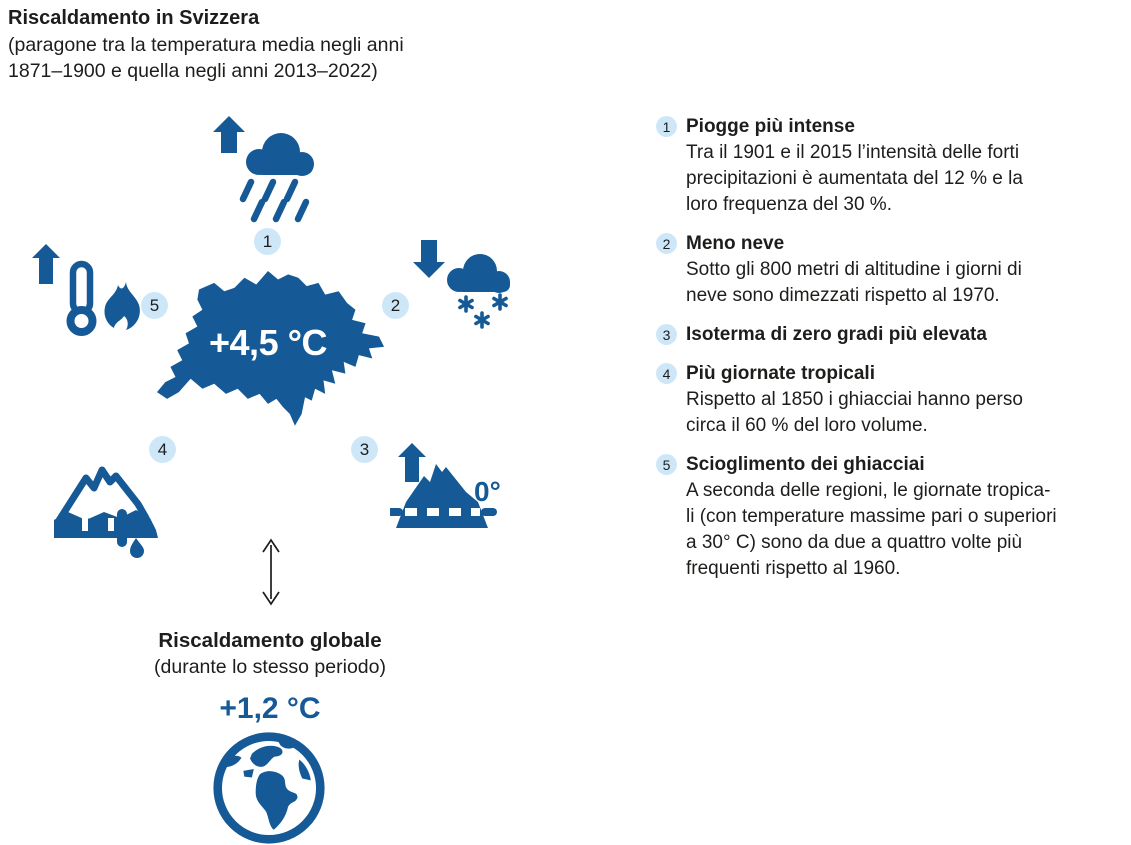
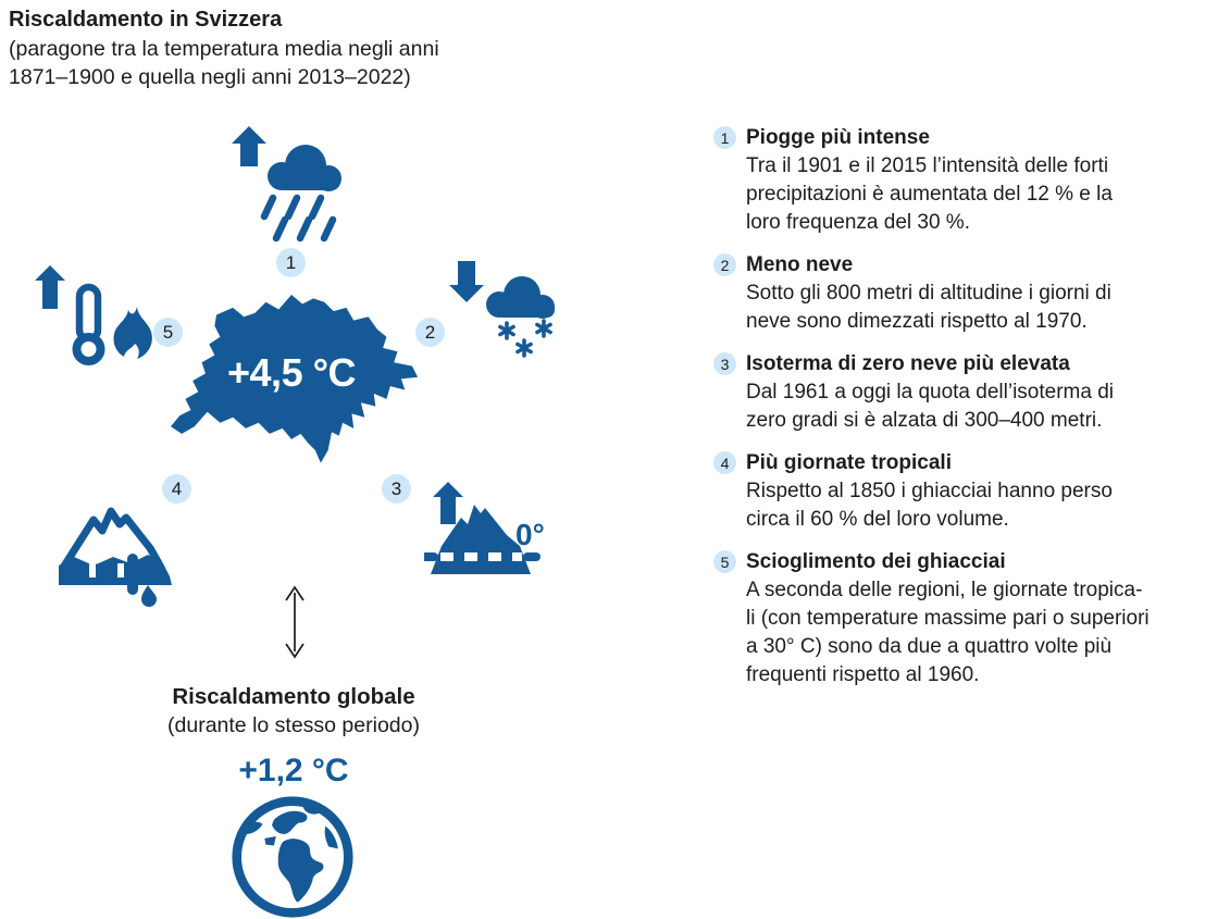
  Riscaldamento in Svizzera
  (paragone tra la temperatura media negli anni
  1871–1900 e quella negli anni 2013–2022)
  1
  2
  5
  +4,5 °C
  4
  0°
  3
  Riscaldamento globale
  (durante lo stesso periodo)
  +1,2 °C
  1
  Piogge più intense
  Tra il 1901 e il 2015 l’intensità delle forti
  precipitazioni è aumentata del 12 % e la
  loro frequenza del 30 %.
  2
  Meno neve
  Sotto gli 800 metri di altitudine i giorni di
  neve sono dimezzati rispetto al 1970.
  3
- Isoterma di zero gradi più elevata
+ Isoterma di zero neve più elevata
+ Dal 1961 a oggi la quota dell’isoterma di
+ zero gradi si è alzata di 300–400 metri.
  4
  Più giornate tropicali
  Rispetto al 1850 i ghiacciai hanno perso
  circa il 60 % del loro volume.
  5
  Scioglimento dei ghiacciai
  A seconda delle regioni, le giornate tropica-
  li (con temperature massime pari o superiori
  a 30° C) sono da due a quattro volte più
  frequenti rispetto al 1960.
